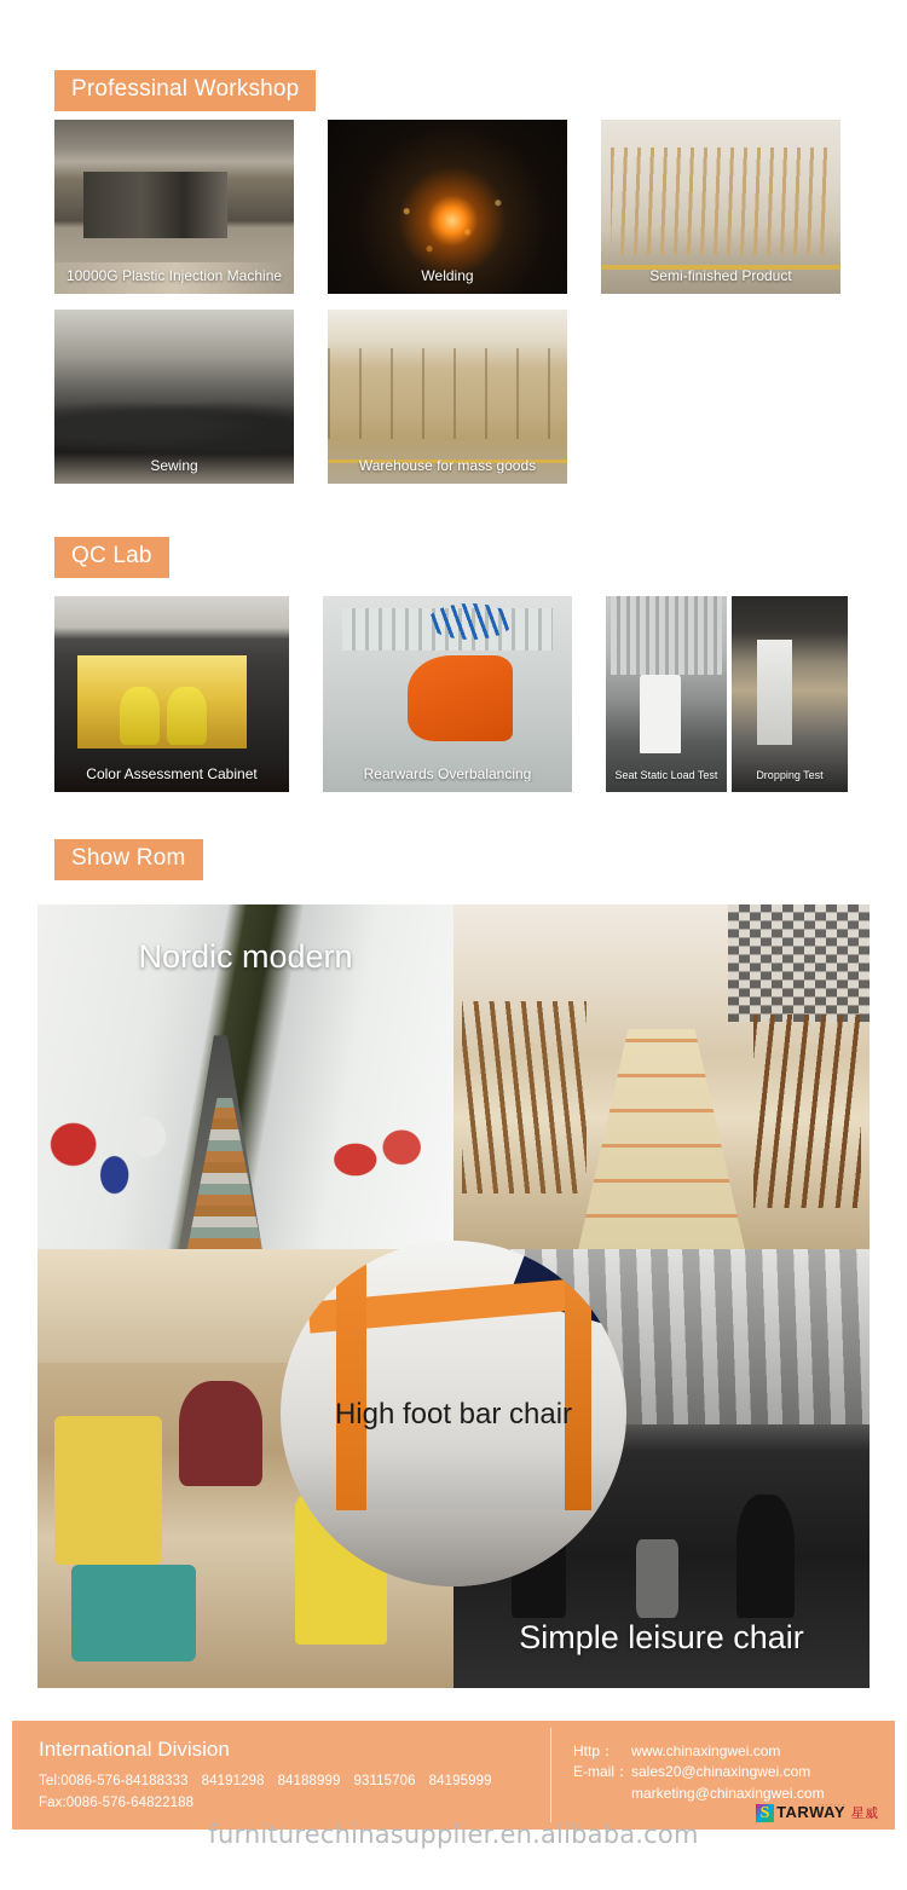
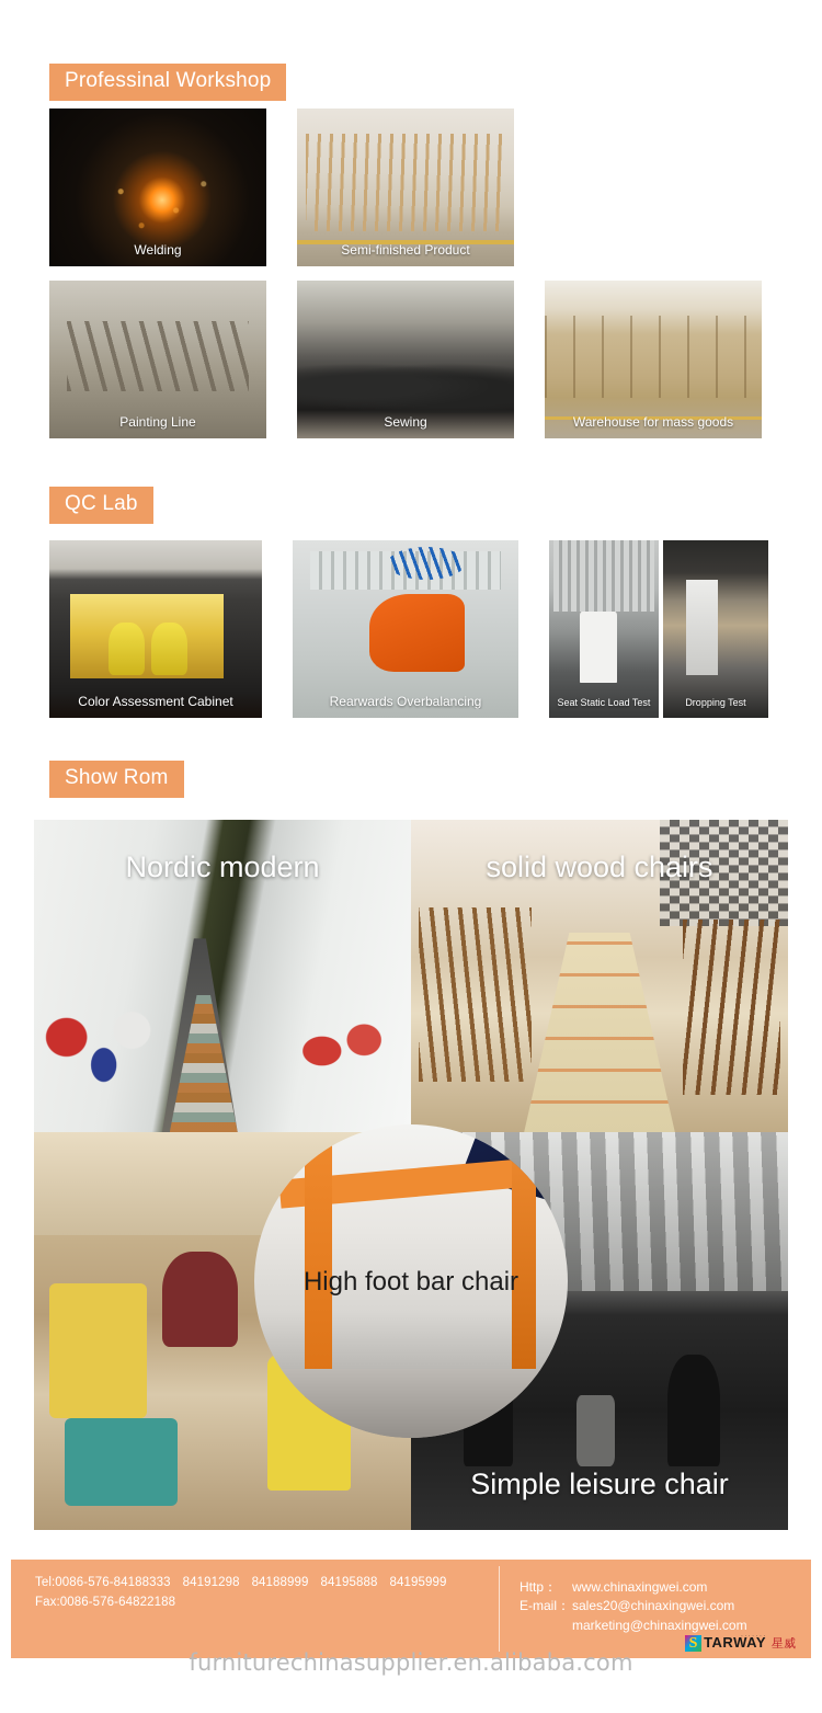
  Professinal Workshop
- 10000G Plastic Injection Machine
  Welding
  Semi-finished Product
+ Painting Line
  Sewing
  Warehouse for mass goods
  QC Lab
  Color Assessment Cabinet
  Rearwards Overbalancing
  Seat Static Load Test
  Dropping Test
  Show Rom
  Nordic modern
+ solid wood chairs
  Simple leisure chair
  High foot bar chair
- International Division
- Tel:0086-576-84188333 84191298 84188999 93115706 84195999
+ Tel:0086-576-84188333 84191298 84188999 84195888 84195999
  Fax:0086-576-64822188
  Http：
  www.chinaxingwei.com
  E-mail：
  sales20@chinaxingwei.com
  marketing@chinaxingwei.com
  S
  TARWAY
  星威
  furniturechinasupplier.en.alibaba.com
